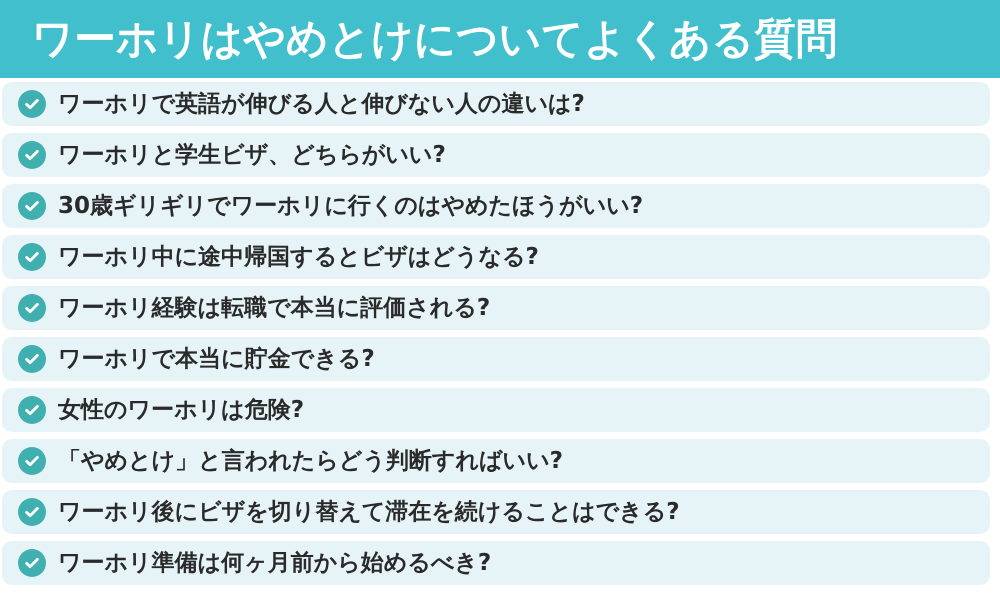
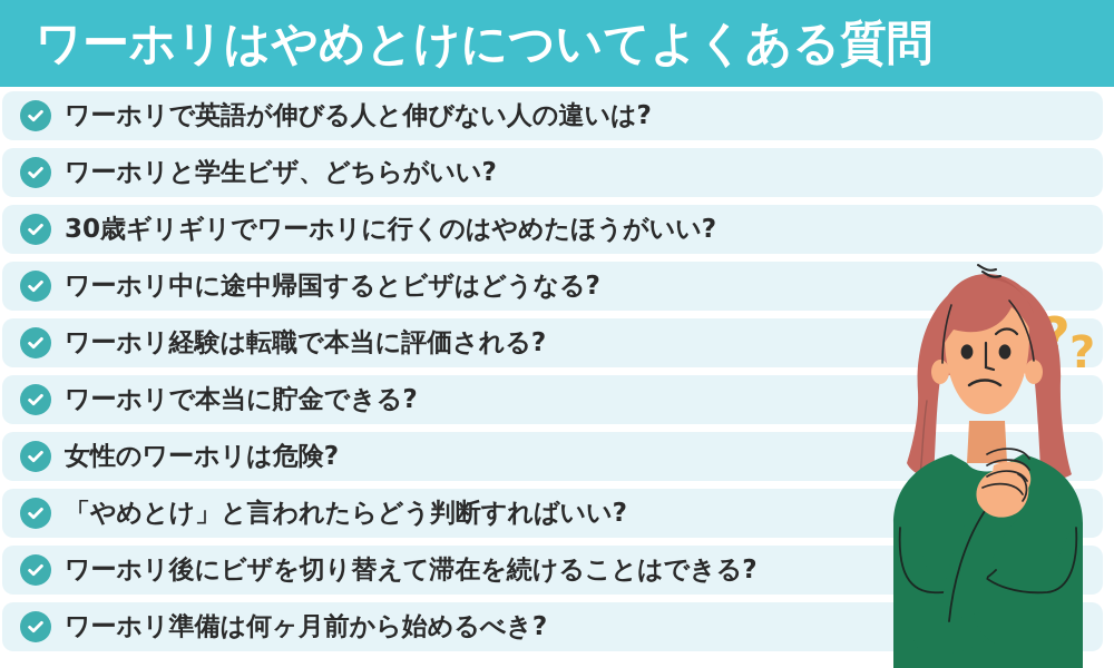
  ワーホリはやめとけについてよくある質問
  ワーホリで英語が伸びる人と伸びない人の違いは?
  ワーホリと学生ビザ、どちらがいい?
  30歳ギリギリでワーホリに行くのはやめたほうがいい?
  ワーホリ中に途中帰国するとビザはどうなる?
  ワーホリ経験は転職で本当に評価される?
  ワーホリで本当に貯金できる?
  女性のワーホリは危険?
  「やめとけ」と言われたらどう判断すればいい?
  ワーホリ後にビザを切り替えて滞在を続けることはできる?
  ワーホリ準備は何ヶ月前から始めるべき?
+ ?
